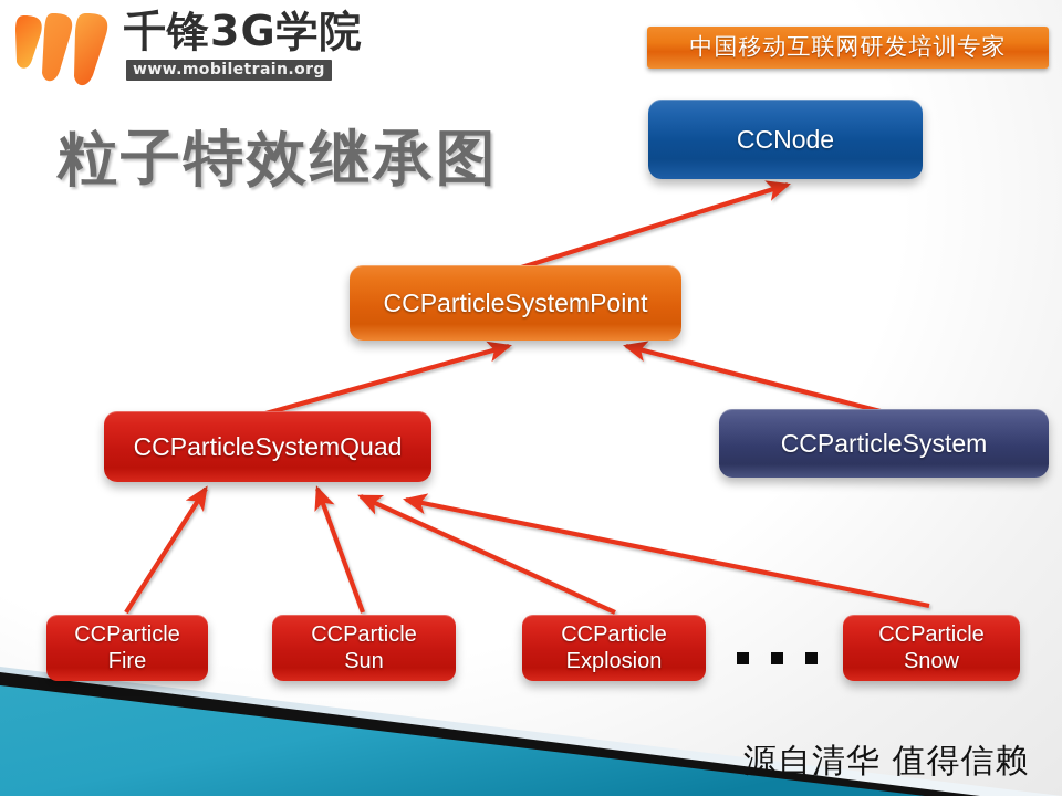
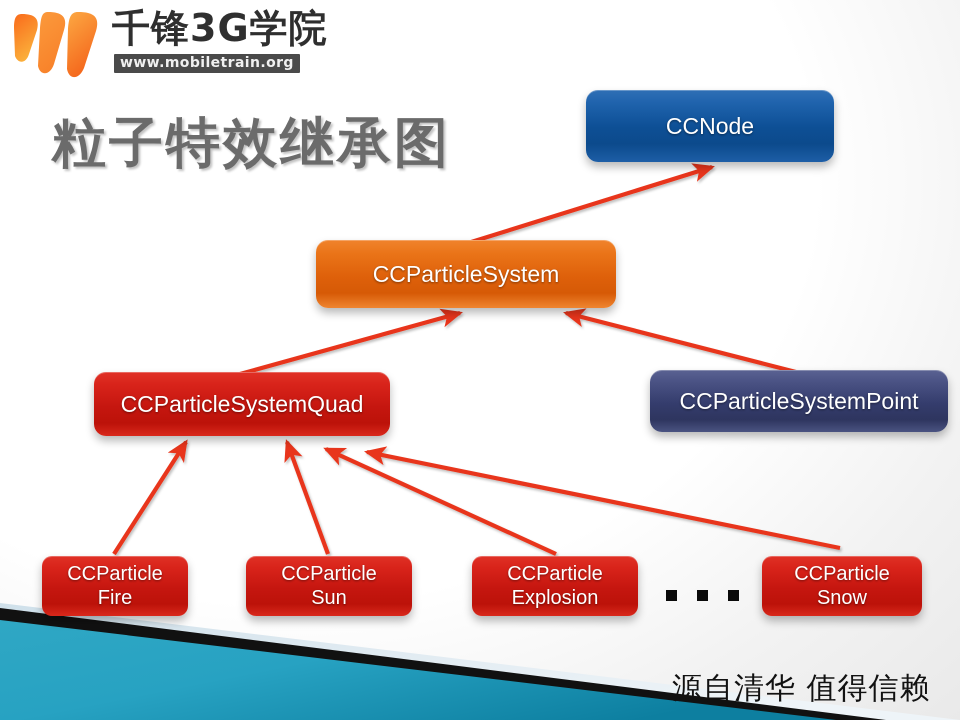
  千锋3G学院
  www.mobiletrain.org
- 中国移动互联网研发培训专家
  粒子特效继承图
  CCNode
- CCParticleSystemPoint
+ CCParticleSystem
  CCParticleSystemQuad
- CCParticleSystem
+ CCParticleSystemPoint
  CCParticle
  Fire
  CCParticle
  Sun
  CCParticle
  Explosion
  CCParticle
  Snow
  源自清华 值得信赖
